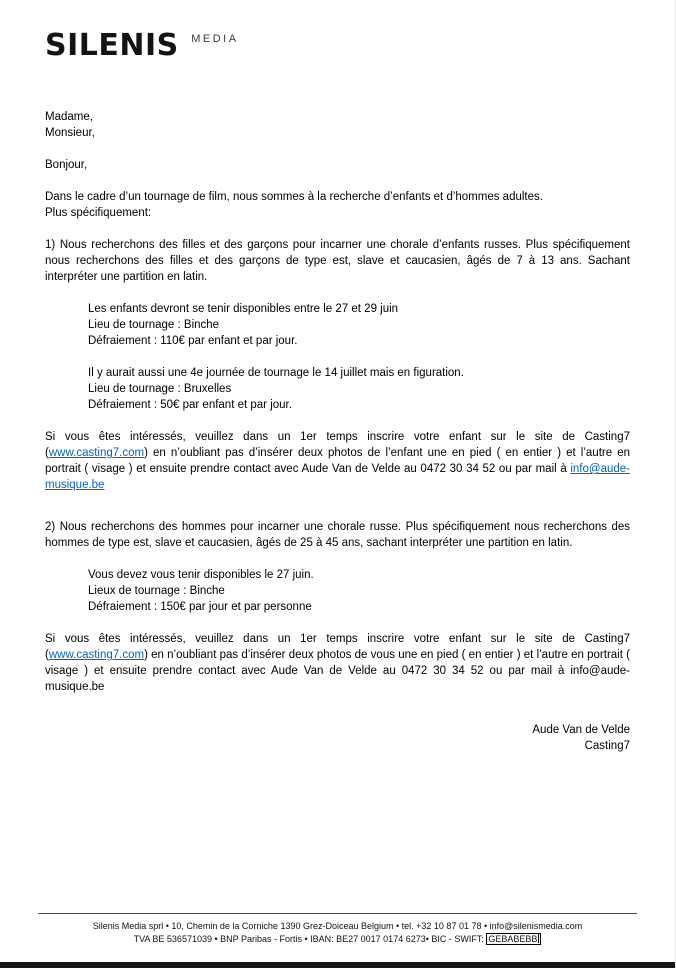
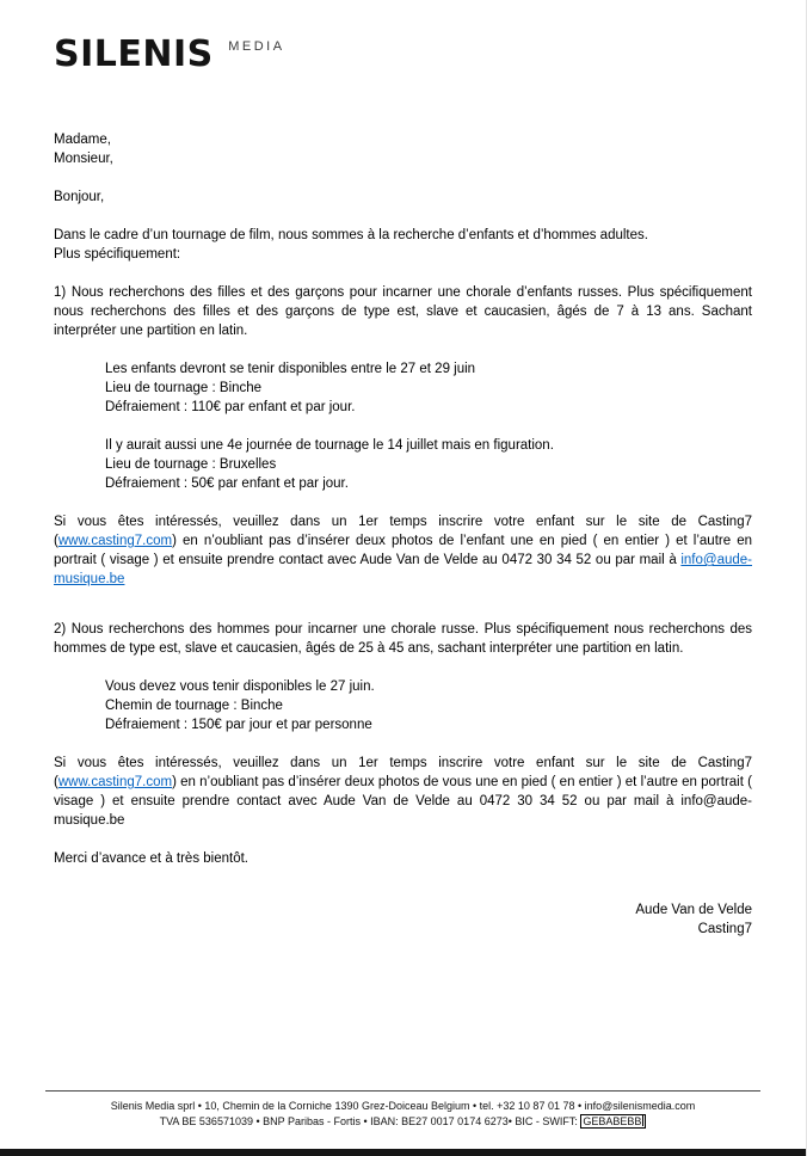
  SILENIS MEDIA
  Madame,
  Monsieur,
  Bonjour,
  Dans le cadre d’un tournage de film, nous sommes à la recherche d’enfants et d’hommes adultes.
  Plus spécifiquement:
  1) Nous recherchons des filles et des garçons pour incarner une chorale d’enfants russes. Plus spécifiquement nous recherchons des filles et des garçons de type est, slave et caucasien, âgés de 7 à 13 ans. Sachant interpréter une partition en latin.
  Les enfants devront se tenir disponibles entre le 27 et 29 juin
  Lieu de tournage : Binche
  Défraiement : 110€ par enfant et par jour.
  Il y aurait aussi une 4e journée de tournage le 14 juillet mais en figuration.
  Lieu de tournage : Bruxelles
  Défraiement : 50€ par enfant et par jour.
  Si vous êtes intéressés, veuillez dans un 1er temps inscrire votre enfant sur le site de Casting7 (www.casting7.com) en n’oubliant pas d’insérer deux photos de l’enfant une en pied ( en entier ) et l’autre en portrait ( visage ) et ensuite prendre contact avec Aude Van de Velde au 0472 30 34 52 ou par mail à info@aude-musique.be
  2) Nous recherchons des hommes pour incarner une chorale russe. Plus spécifiquement nous recherchons des hommes de type est, slave et caucasien, âgés de 25 à 45 ans, sachant interpréter une partition en latin.
  Vous devez vous tenir disponibles le 27 juin.
- Lieux de tournage : Binche
+ Chemin de tournage : Binche
  Défraiement : 150€ par jour et par personne
  Si vous êtes intéressés, veuillez dans un 1er temps inscrire votre enfant sur le site de Casting7 (www.casting7.com) en n’oubliant pas d’insérer deux photos de vous une en pied ( en entier ) et l’autre en portrait ( visage ) et ensuite prendre contact avec Aude Van de Velde au 0472 30 34 52 ou par mail à info@aude-musique.be
+ Merci d’avance et à très bientôt.
  Aude Van de Velde
  Casting7
  Silenis Media sprl • 10, Chemin de la Corniche 1390 Grez-Doiceau Belgium • tel. +32 10 87 01 78 • info@silenismedia.com
  TVA BE 536571039 • BNP Paribas - Fortis • IBAN: BE27 0017 0174 6273• BIC - SWIFT: GEBABEBB
